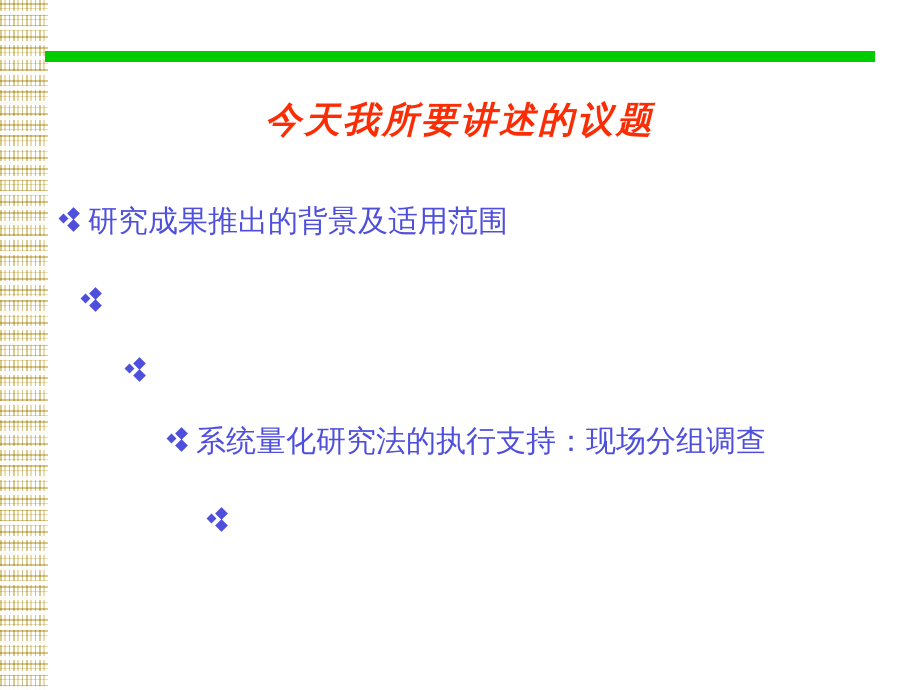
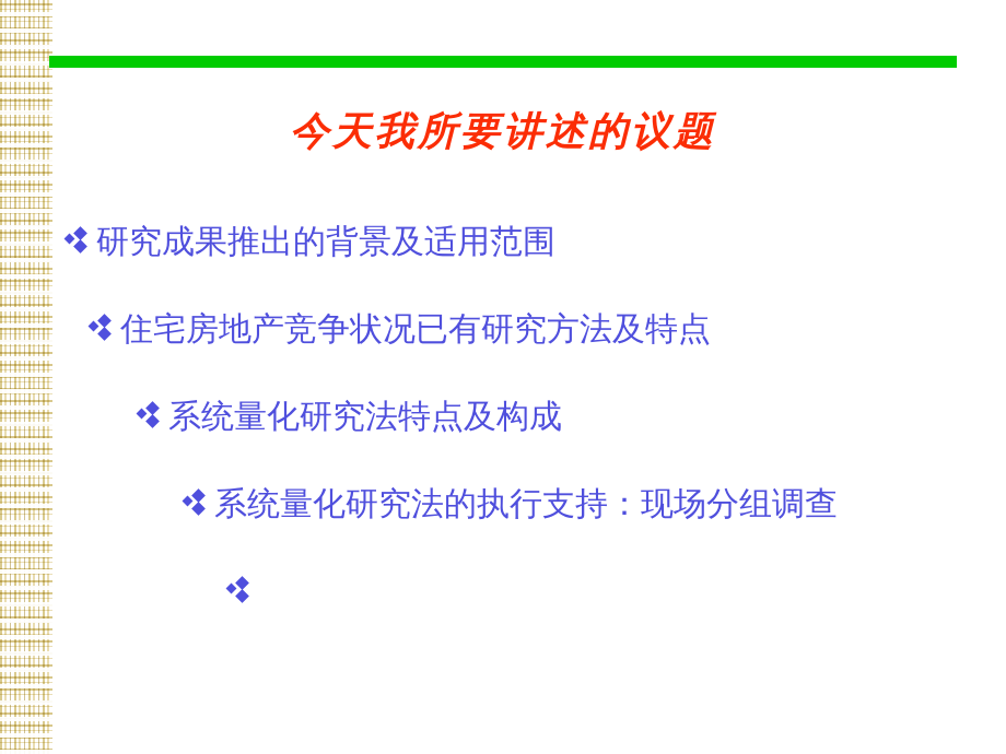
  今天我所要讲述的议题
  研究成果推出的背景及适用范围
+ 住宅房地产竞争状况已有研究方法及特点
+ 系统量化研究法特点及构成
  系统量化研究法的执行支持：现场分组调查
